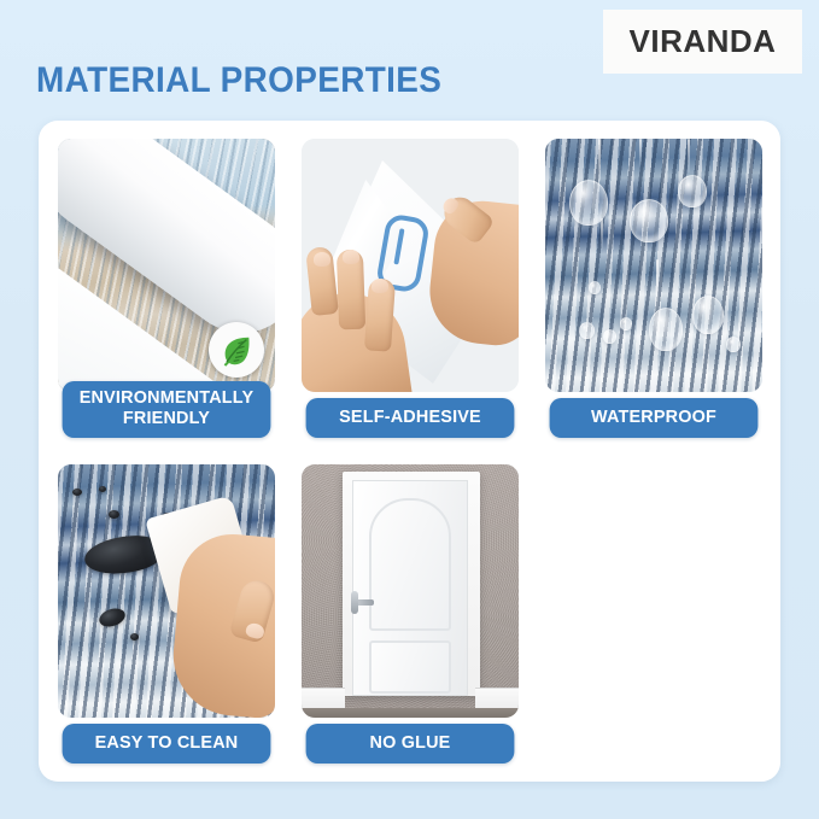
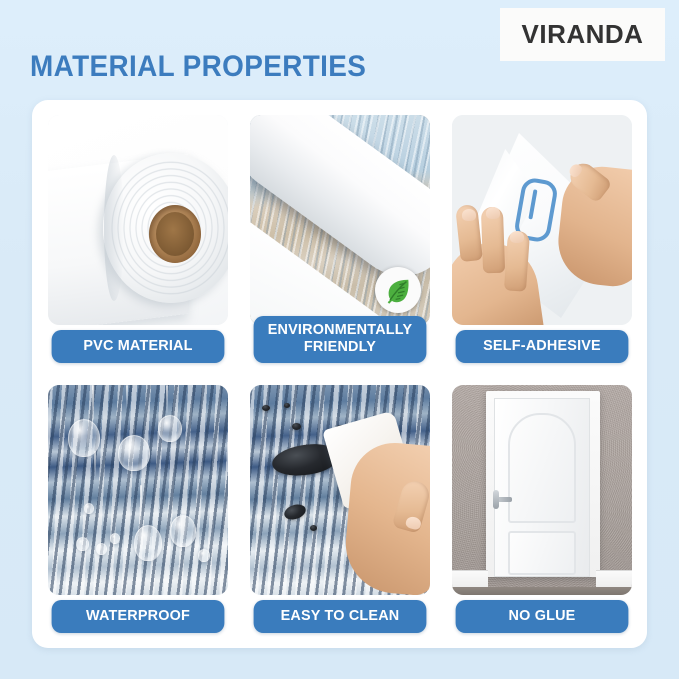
  VIRANDA
  MATERIAL PROPERTIES
+ PVC MATERIAL
  ENVIRONMENTALLY
  FRIENDLY
  SELF-ADHESIVE
  WATERPROOF
  EASY TO CLEAN
  NO GLUE
